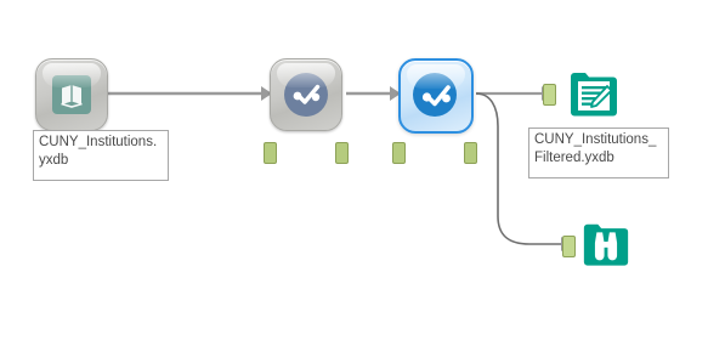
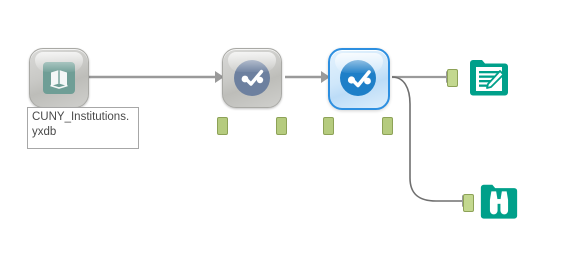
  CUNY_Institutions.yxdb
- CUNY_Institutions_Filtered.yxdb
